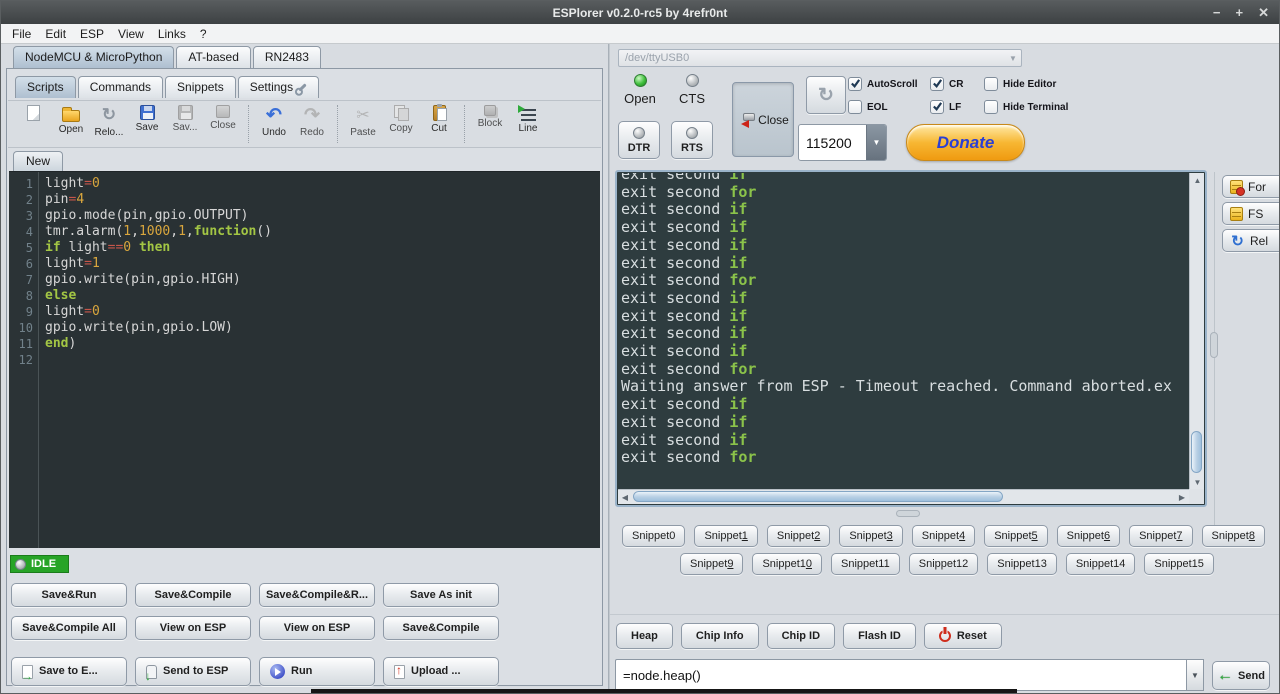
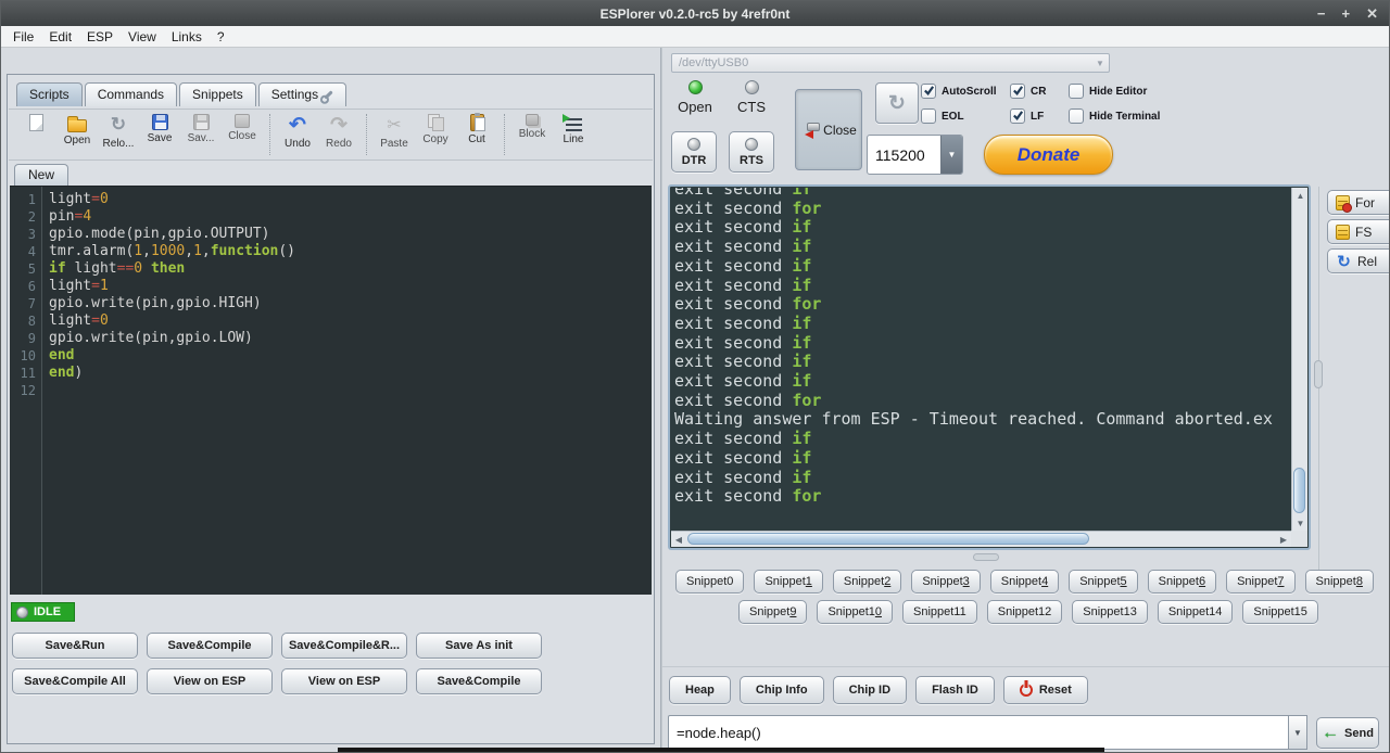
  ESPlorer v0.2.0-rc5 by 4refr0nt
  −
  +
  ✕
  File
  Edit
  ESP
  View
  Links
  ?
- NodeMCU & MicroPython
- AT-based
- RN2483
  Scripts
  Commands
  Snippets
  Settings
  Open
  Relo...
  Save
  Sav...
  Close
  Undo
  Redo
  Paste
  Copy
  Cut
  Block
  Line
  New
  1
  2
  3
  4
  5
  6
  7
  8
  9
  10
  11
  12
  light=0
  pin=4
  gpio.mode(pin,gpio.OUTPUT)
  tmr.alarm(1,1000,1,function()
  if light==0 then
  light=1
  gpio.write(pin,gpio.HIGH)
- else
  light=0
  gpio.write(pin,gpio.LOW)
+ end
  end)
  IDLE
  Save&Run
  Save&Compile
  Save&Compile&R...
  Save As init
  Save&Compile All
  View on ESP
  View on ESP
  Save&Compile
- Save to E...
- Send to ESP
- Run
- Upload ...
  /dev/ttyUSB0
  ▼
  Open
  CTS
  DTR
  RTS
  Close
  AutoScroll
  EOL
  CR
  LF
  Hide Editor
  Hide Terminal
  115200
  ▼
  Donate
  exit second if
  exit second for
  exit second if
  exit second if
  exit second if
  exit second if
  exit second for
  exit second if
  exit second if
  exit second if
  exit second if
  exit second for
  Waiting answer from ESP - Timeout reached. Command aborted.ex
  exit second if
  exit second if
  exit second if
  exit second for
  ▲
  ▼
  ◀
  ▶
  For
  FS
  Rel
  Snippet0
  Snippet
  1
  Snippet
  2
  Snippet
  3
  Snippet
  4
  Snippet
  5
  Snippet
  6
  Snippet
  7
  Snippet
  8
  Snippet
  9
  Snippet1
  0
  Snippet11
  Snippet12
  Snippet13
  Snippet14
  Snippet15
  Heap
  Chip Info
  Chip ID
  Flash ID
  Reset
  =node.heap()
  ▼
  ←
  Send
